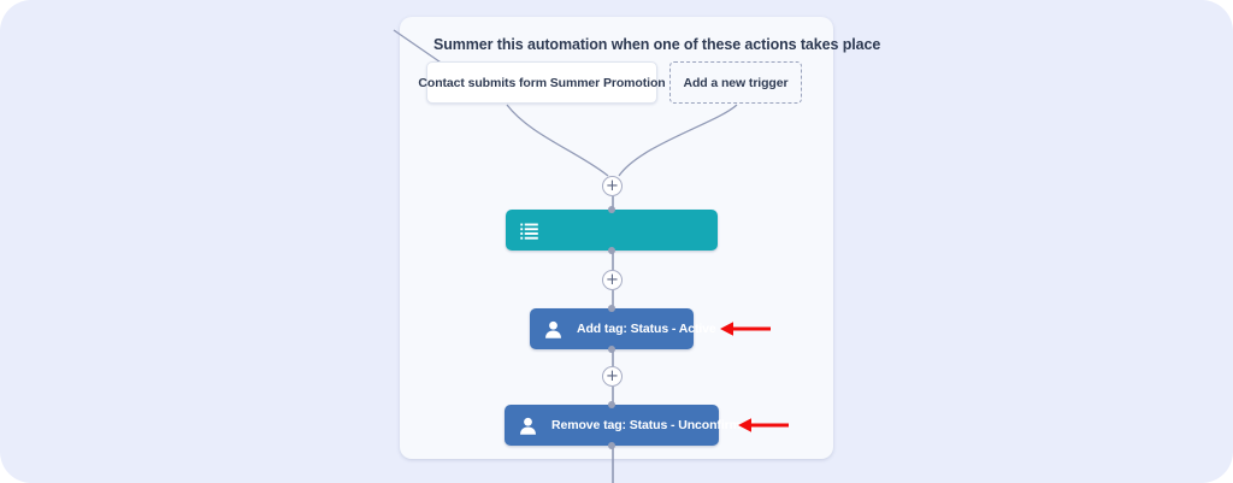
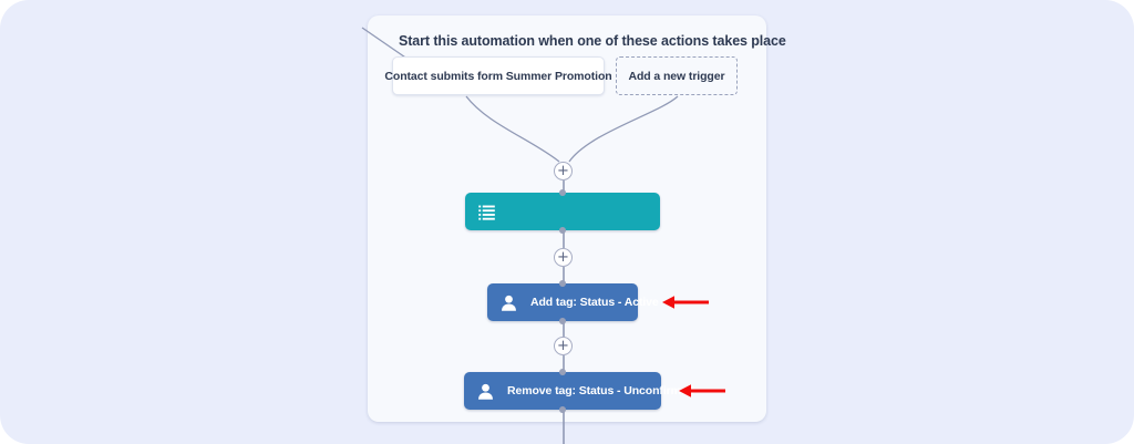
- Summer this automation when one of these actions takes place
+ Start this automation when one of these actions takes place
  Contact submits form Summer Promotion
  Add a new trigger
  Add tag: Status - Active
  Remove tag: Status - Unconfirm
